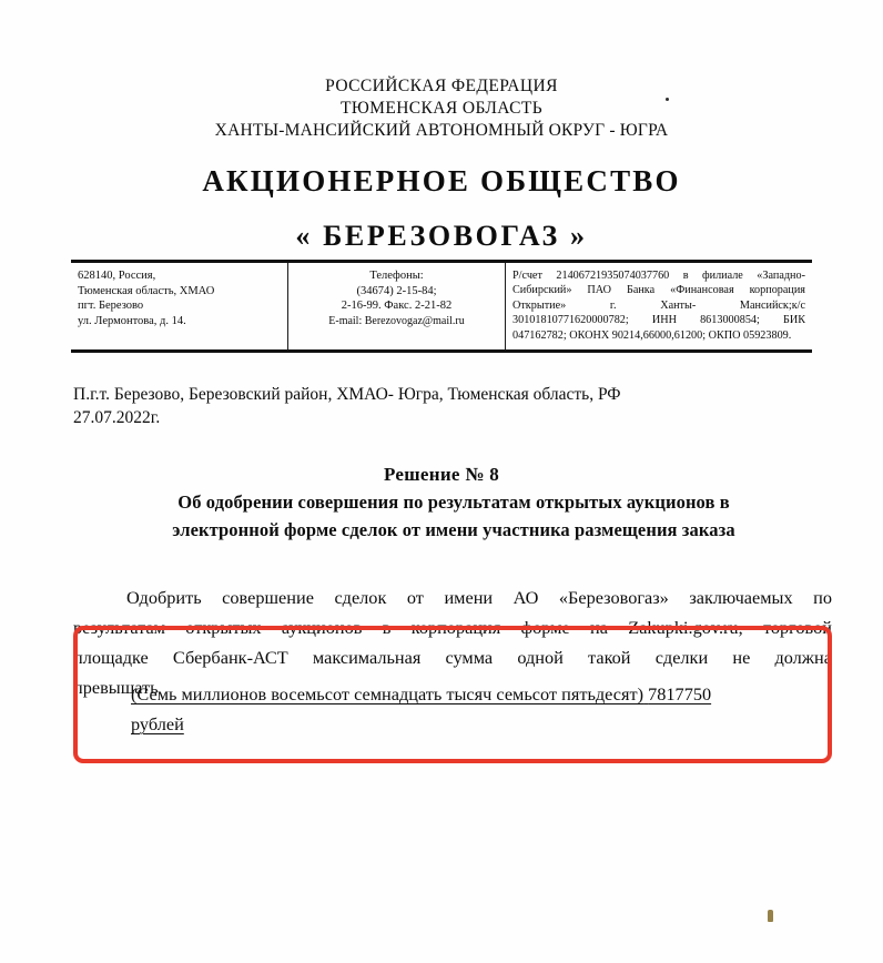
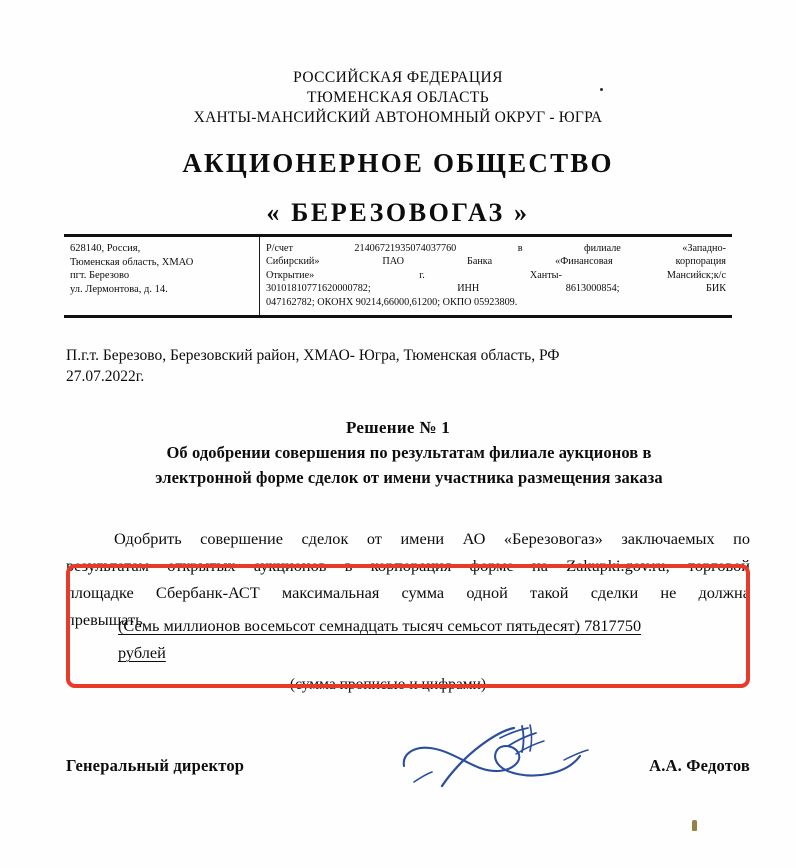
  РОССИЙСКАЯ ФЕДЕРАЦИЯ
  ТЮМЕНСКАЯ ОБЛАСТЬ
  ХАНТЫ-МАНСИЙСКИЙ АВТОНОМНЫЙ ОКРУГ - ЮГРА
  АКЦИОНЕРНОЕ ОБЩЕСТВО
  « БЕРЕЗОВОГАЗ »
  628140, Россия,
  Тюменская область, ХМАО
  пгт. Березово
  ул. Лермонтова, д. 14.
- Телефоны:
- (34674) 2-15-84;
- 2-16-99. Факс. 2-21-82
- E-mail: Berezovogaz@mail.ru
  Р/счет 21406721935074037760 в филиале «Западно-
  Сибирский» ПАО Банка «Финансовая корпорация
  Открытие» г. Ханты- Мансийск;к/с
  30101810771620000782; ИНН 8613000854; БИК
  047162782; ОКОНХ 90214,66000,61200; ОКПО 05923809.
  П.г.т. Березово, Березовский район, ХМАО- Югра, Тюменская область, РФ
  27.07.2022г.
- Решение № 8
+ Решение № 1
- Об одобрении совершения по результатам открытых аукционов в
+ Об одобрении совершения по результатам филиале аукционов в
  электронной форме сделок от имени участника размещения заказа
  Одобрить совершение сделок от имени АО «Березовогаз» заключаемых по
  результатам открытых аукционов в корпорация форме на Zakupki.gov.ru, торговой
  площадке Сбербанк-АСТ максимальная сумма одной такой сделки не должна
  превышать
  (Семь миллионов восемьсот семнадцать тысяч семьсот пятьдесят) 7817750
  рублей
+ (сумма прописью и цифрами)
+ Генеральный директор
+ А.А. Федотов
